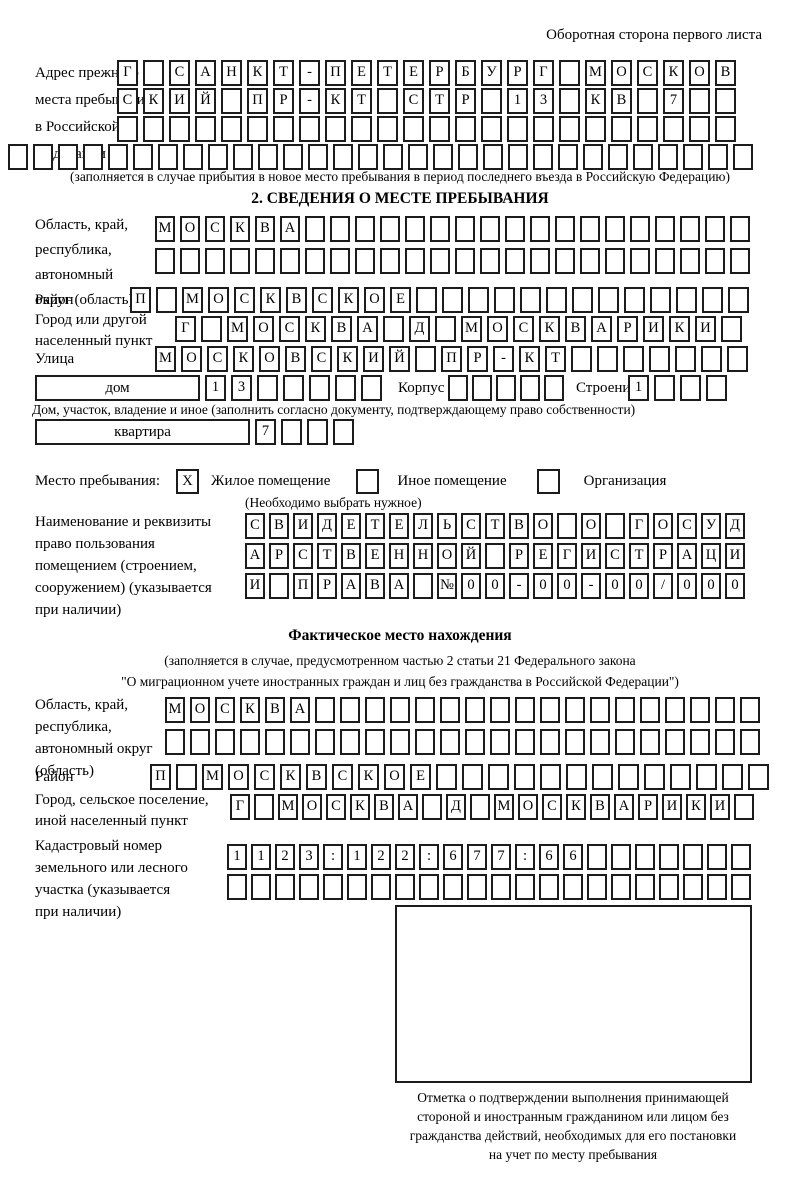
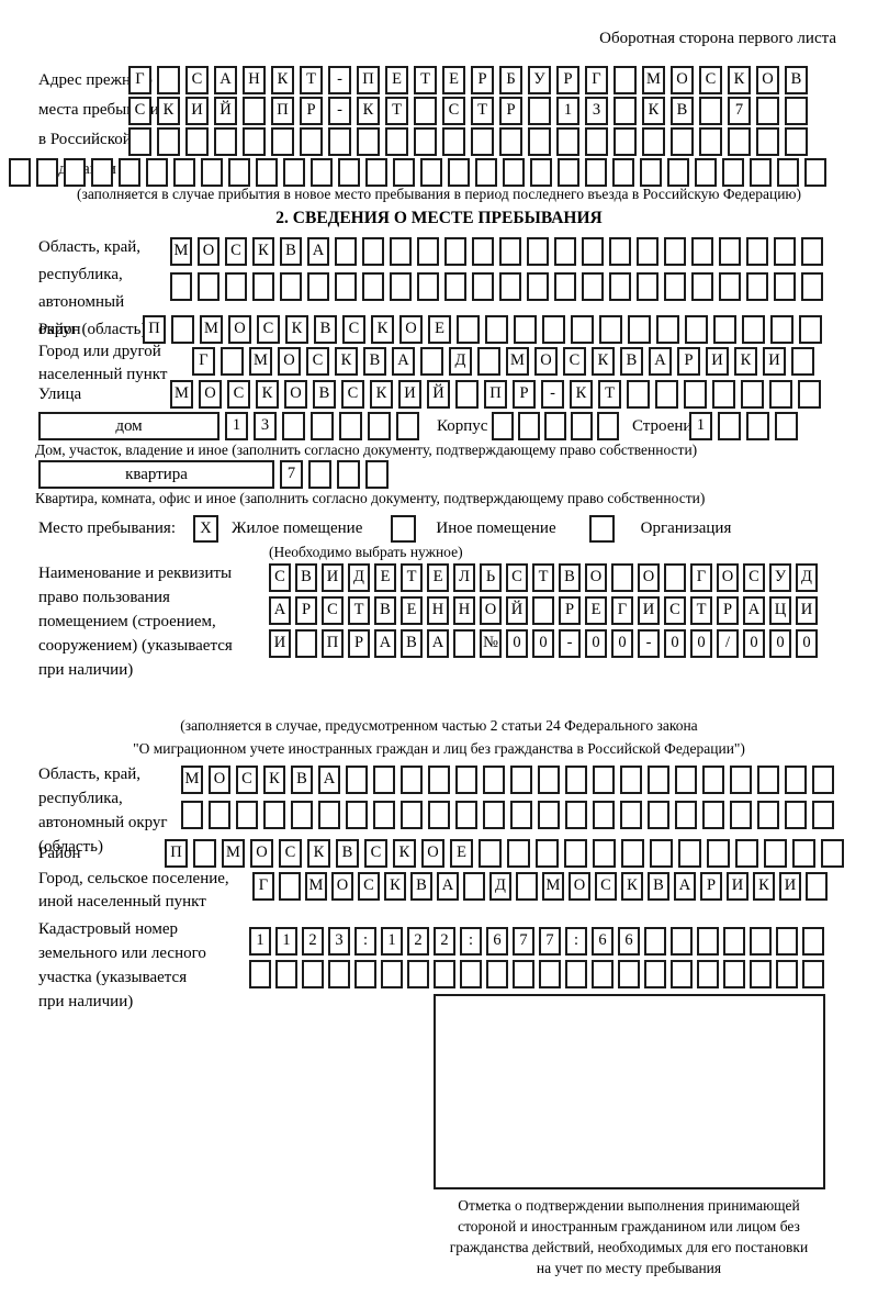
  Оборотная сторона первого листа
  Адрес прежн
  места пребыи
  в Российской
  (заполняется в случае прибытия в новое место пребывания в период последнего въезда в Российскую Федерацию)
  2. СВЕДЕНИЯ О МЕСТЕ ПРЕБЫВАНИЯ
  Область, край,
  республика,
  автономный
  округ (область
  Район
  Город или другой
  населенный пункт
  Улица
  дом
  Корпус
  Строени
  Дом, участок, владение и иное (заполнить согласно документу, подтверждающему право собственности)
  квартира
+ Квартира, комната, офис и иное (заполнить согласно документу, подтверждающему право собственности)
  Место пребывания: X Жилое помещение Иное помещение Организация
  (Необходимо выбрать нужное)
  Наименование и реквизиты
  право пользования
  помещением (строением,
  сооружением) (указывается
  при наличии)
- Фактическое место нахождения
- (заполняется в случае, предусмотренном частью 2 статьи 21 Федерального закона
+ (заполняется в случае, предусмотренном частью 2 статьи 24 Федерального закона
  "О миграционном учете иностранных граждан и лиц без гражданства в Российской Федерации")
  Область, край,
  республика,
  автономный округ
  (область)
  Район
  Город, сельское поселение,
  иной населенный пункт
  Кадастровый номер
  земельного или лесного
  участка (указывается
  при наличии)
  Отметка о подтверждении выполнения принимающей
  стороной и иностранным гражданином или лицом без
  гражданства действий, необходимых для его постановки
  на учет по месту пребывания
  Г С А Н К Т - П Е Т Е Р Б У Р Г М О С К О В
  С К И Й П Р - К Т С Т Р 1 3 К В 7
  М О С К В А
  П М О С К В С К О Е
  Г М О С К В А Д М О С К В А Р И К И
  М О С К О В С К И Й П Р - К Т
  1 3
  1
  7
  С В И Д Е Т Е Л Ь С Т В О О Г О С У Д
  А Р С Т В Е Н Н О Й Р Е Г И С Т Р А Ц И
  И П Р А В А № 0 0 - 0 0 - 0 0 / 0 0 0
  М О С К В А
  П М О С К В С К О Е
  Г М О С К В А Д М О С К В А Р И К И
  1 1 2 3 : 1 2 2 : 6 7 7 : 6 6
